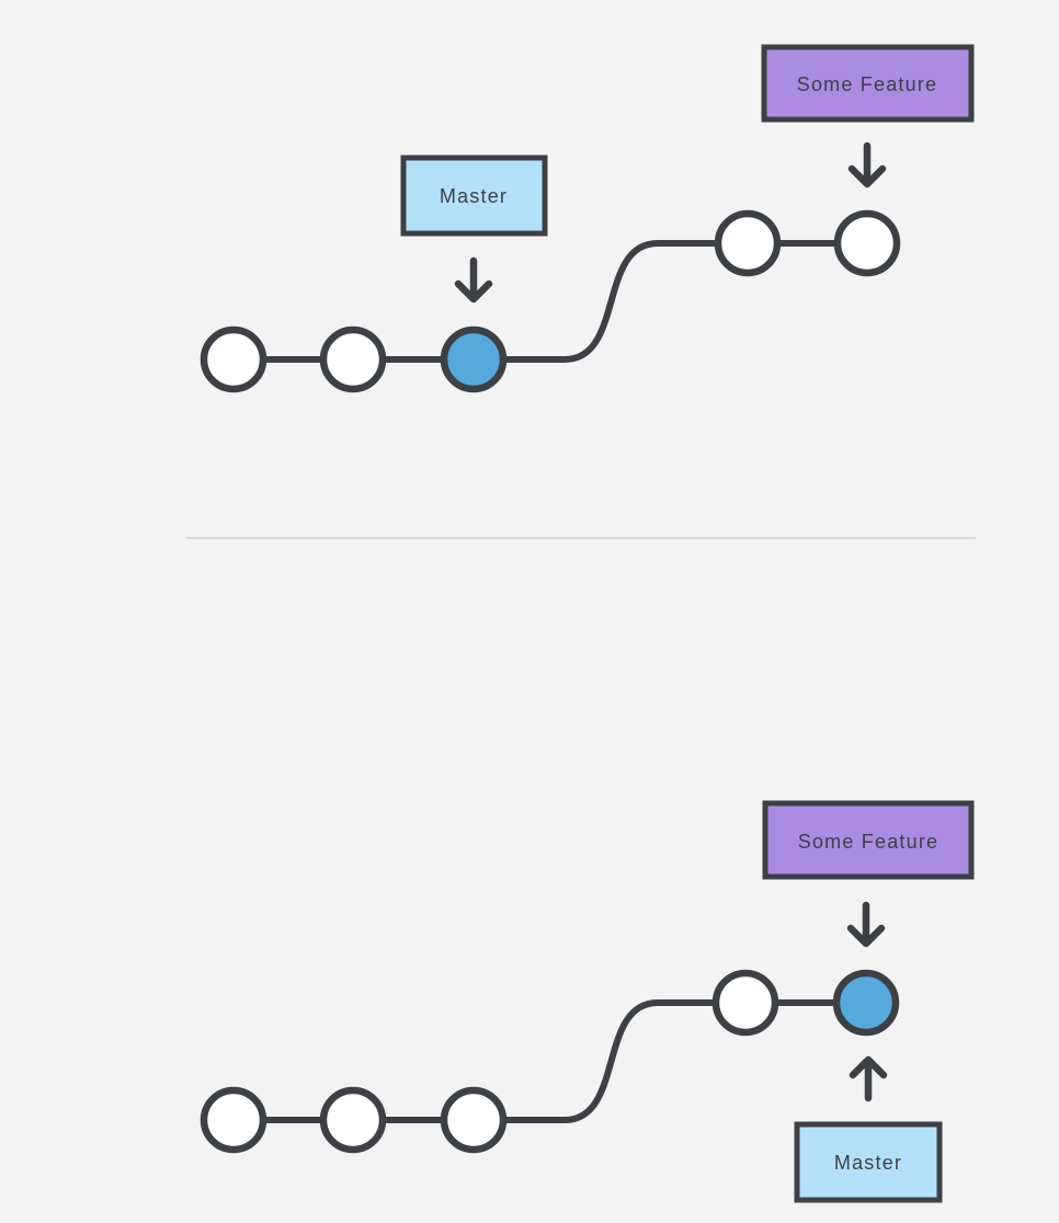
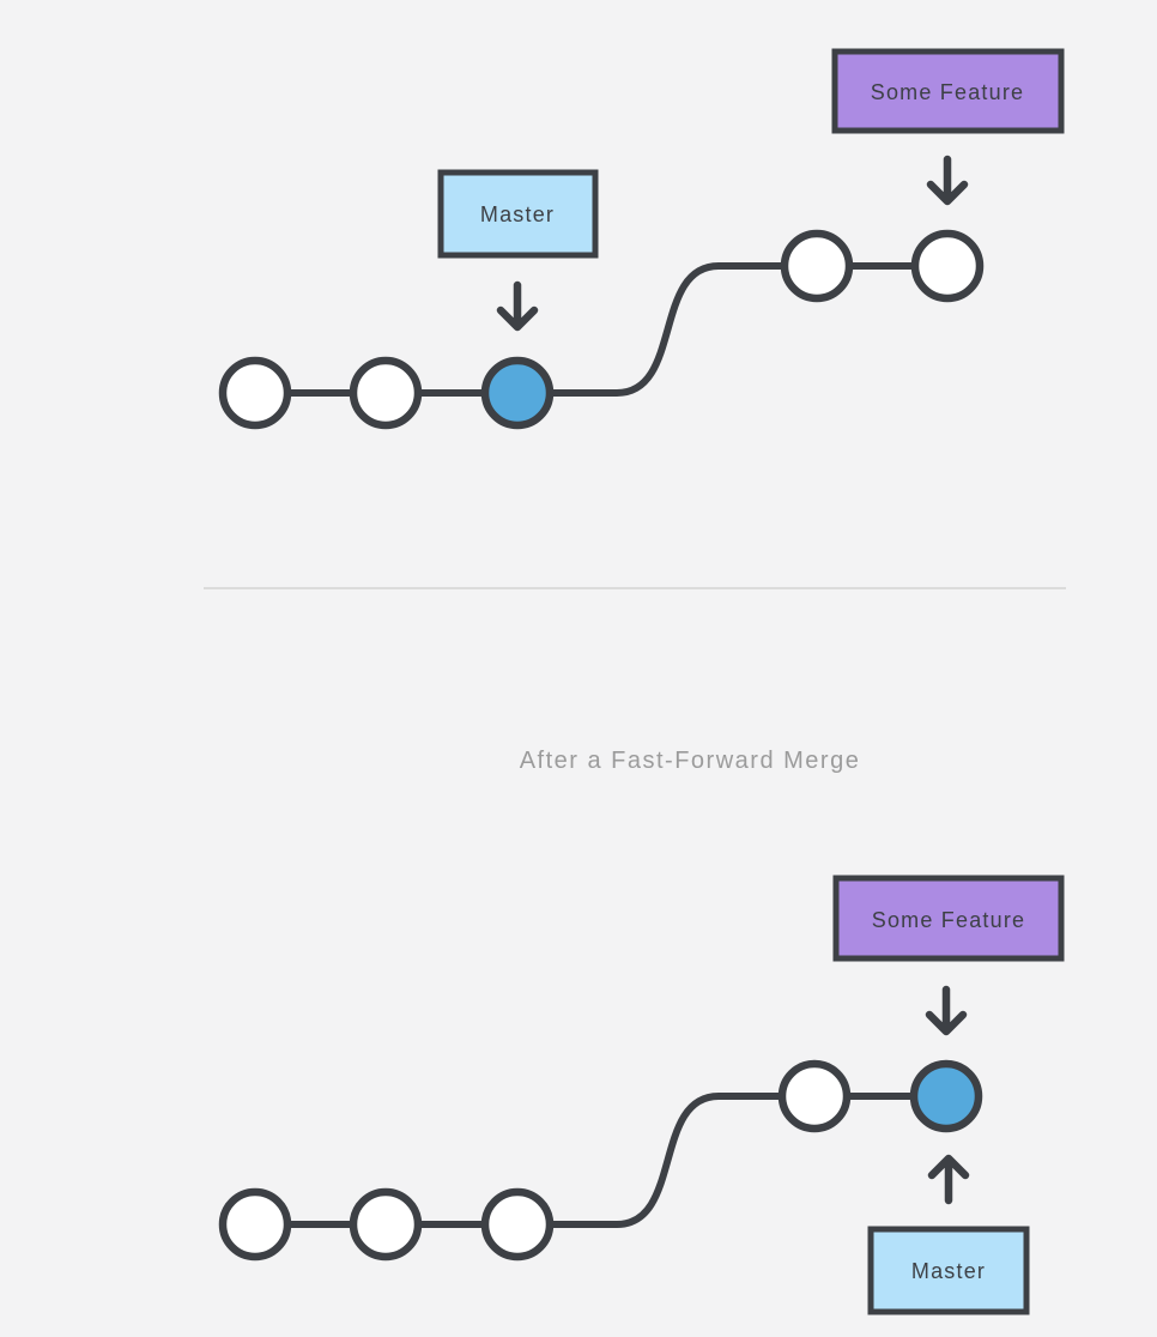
  Master
  Some Feature
+ After a Fast-Forward Merge
  Some Feature
  Master
